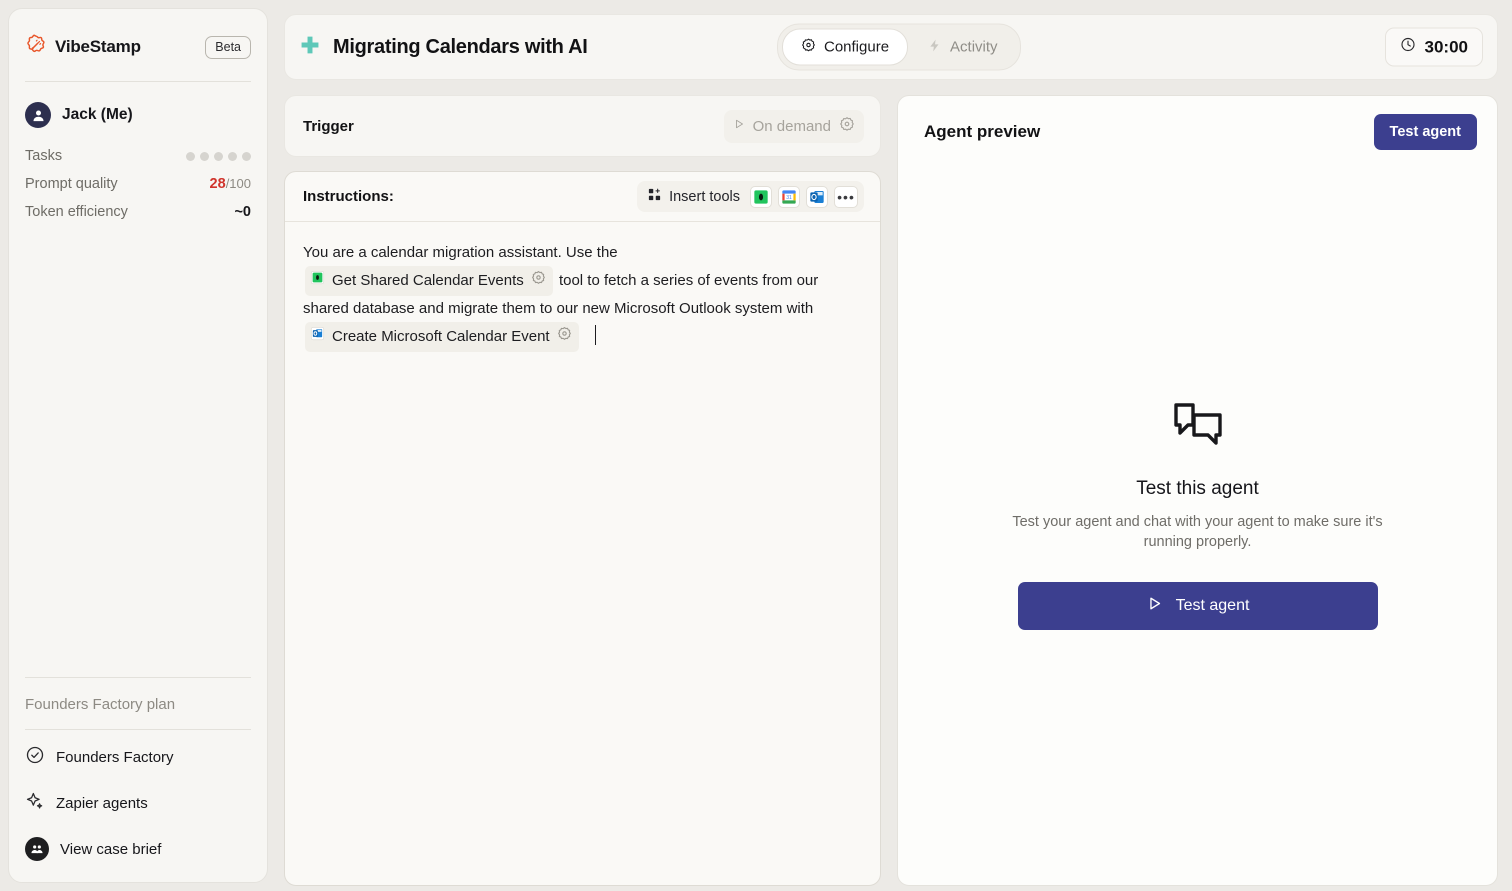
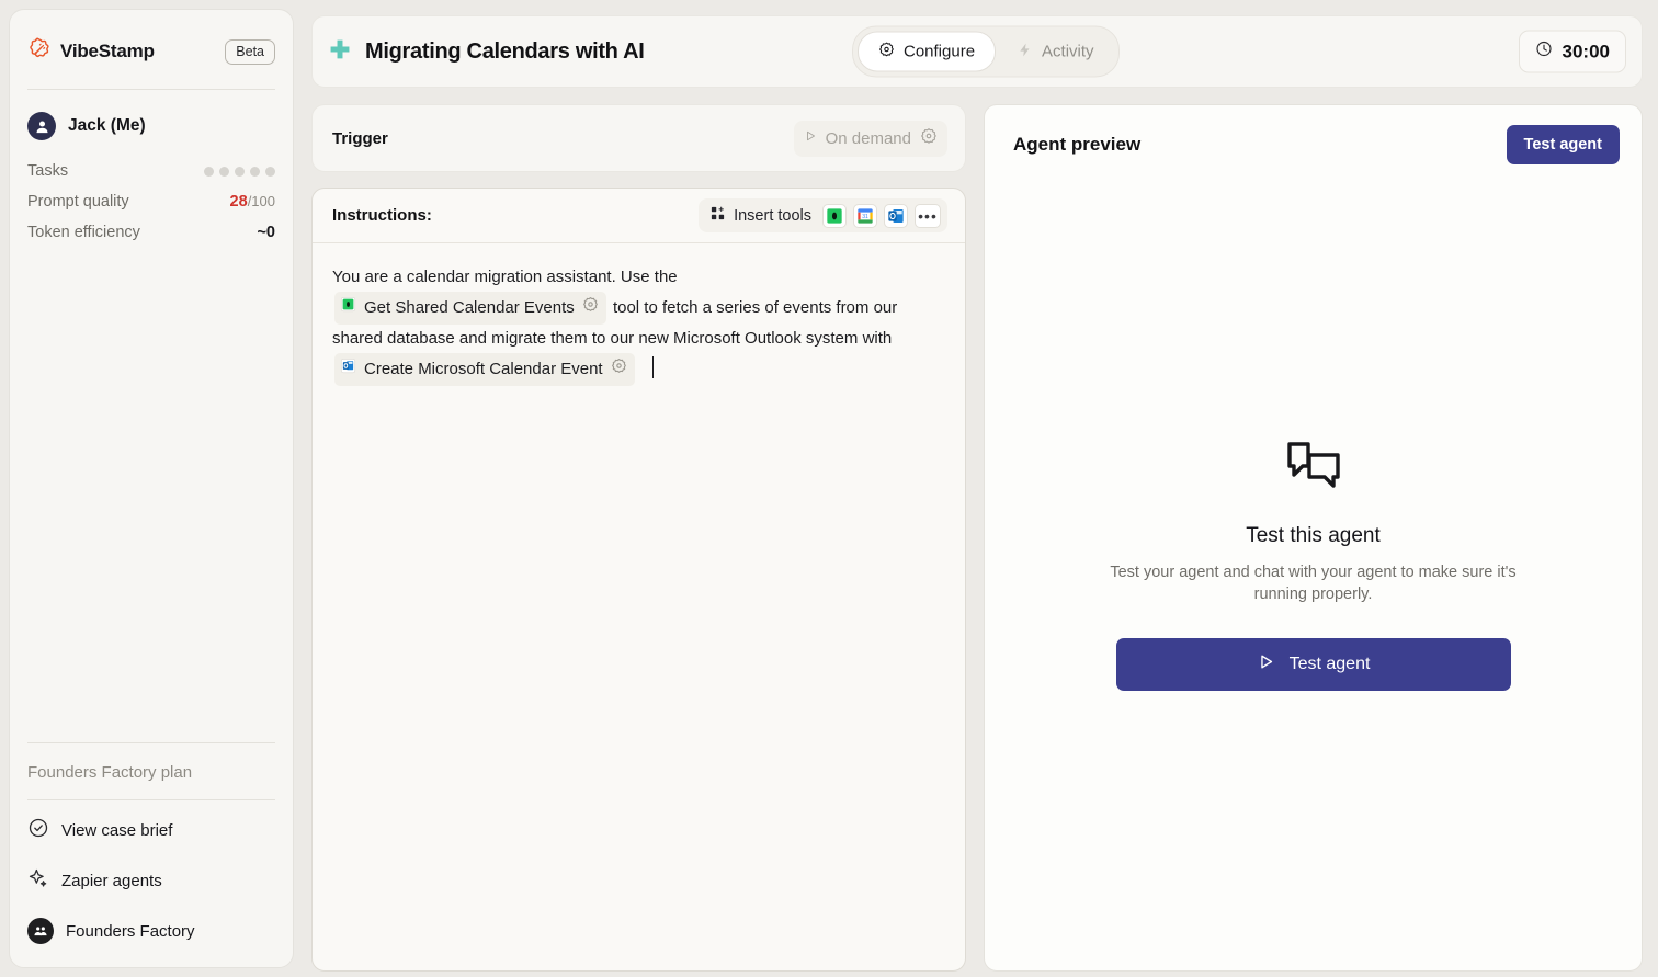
  VibeStamp
  Beta
  Jack (Me)
  Tasks
  Prompt quality
  28/100
  Token efficiency
  ~0
  Founders Factory plan
- Founders Factory
+ View case brief
  Zapier agents
- View case brief
+ Founders Factory
  Migrating Calendars with AI
  Configure
  Activity
  30:00
  Trigger
  On demand
  Instructions:
  Insert tools
  •••
  You are a calendar migration assistant. Use the
  Get Shared Calendar Events
  tool to fetch a series of events from our shared database and migrate them to our new Microsoft Outlook system with
  Create Microsoft Calendar Event
  Agent preview
  Test agent
  Test this agent
  Test your agent and chat with your agent to make sure it's running properly.
  Test agent
